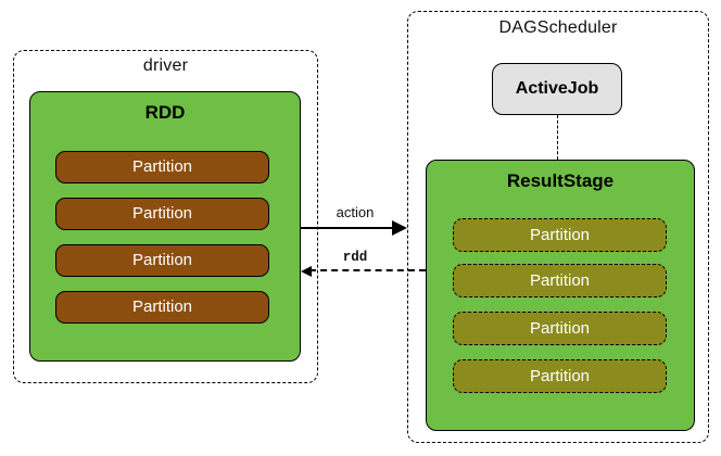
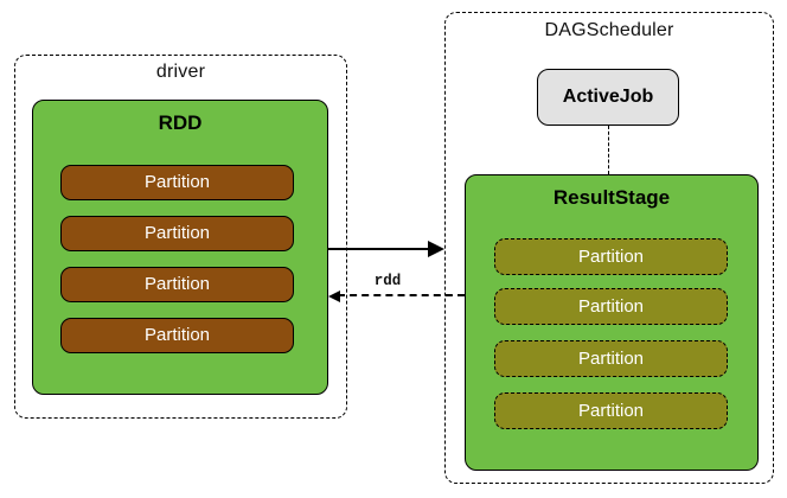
  driver
  RDD
  Partition
  Partition
  Partition
  Partition
  DAGScheduler
  ActiveJob
  ResultStage
  Partition
  Partition
  Partition
  Partition
- action
  rdd
